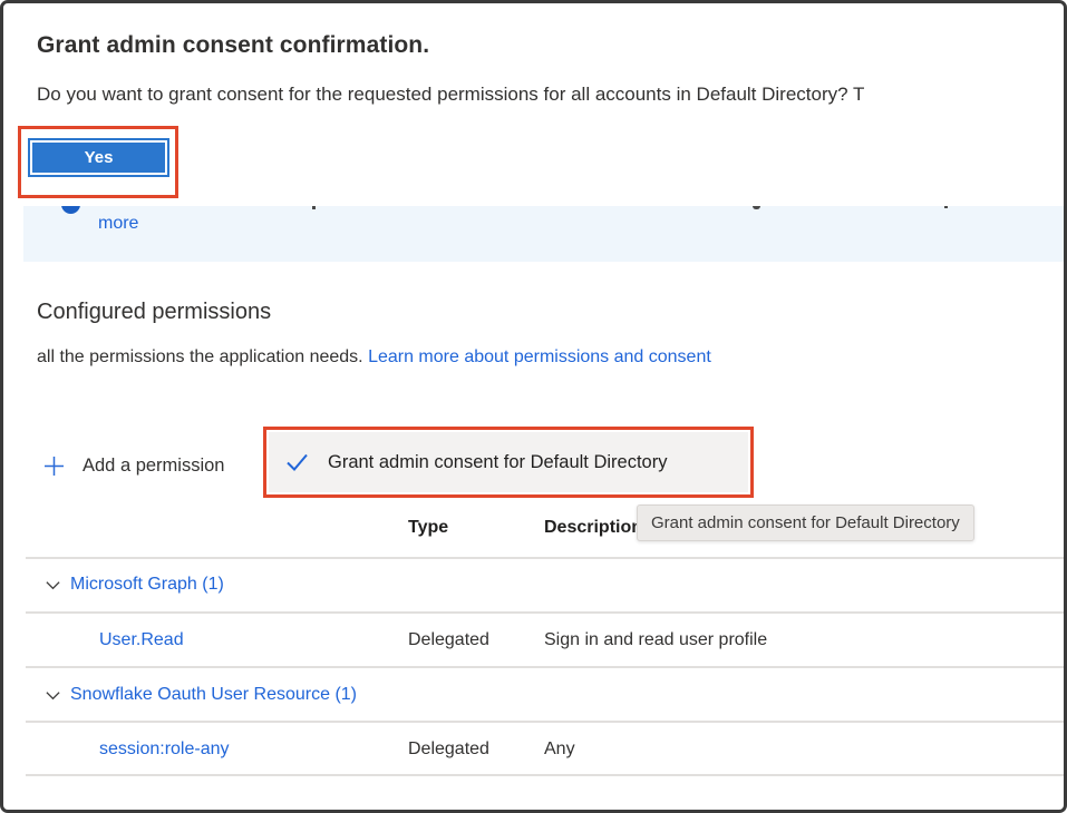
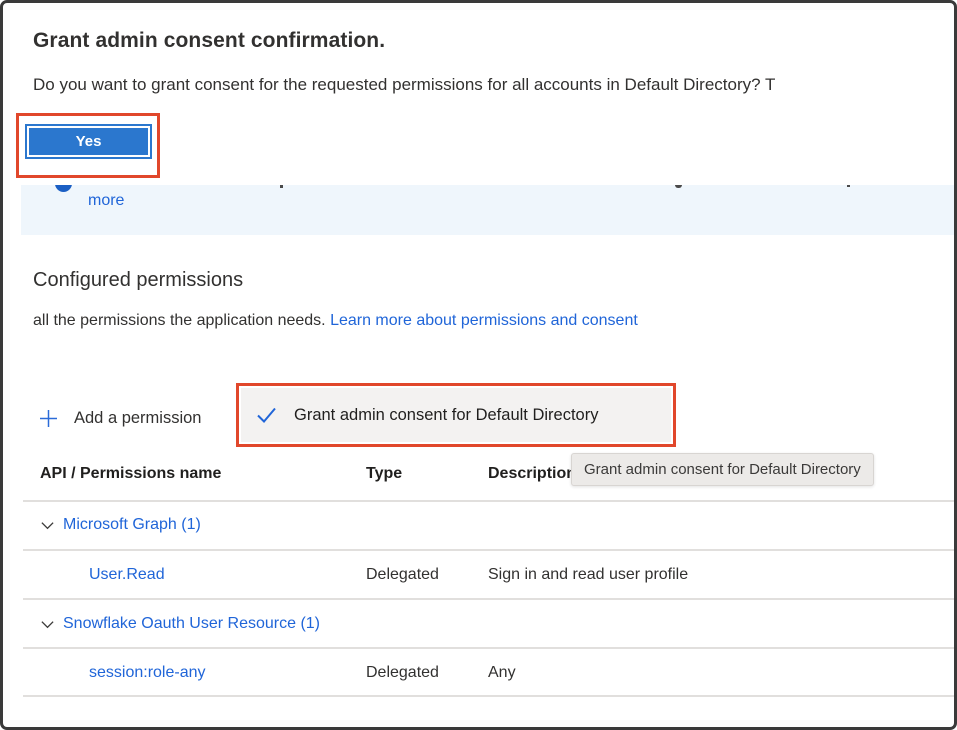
  Grant admin consent confirmation.
  Do you want to grant consent for the requested permissions for all accounts in Default Directory? T
  Yes
  more
  Configured permissions
  all the permissions the application needs. Learn more about permissions and consent
  Add a permission
  Grant admin consent for Default Directory
  Grant admin consent for Default Directory
+ API / Permissions name
  Type
  Descriptio
  Microsoft Graph (1)
  User.Read
  Delegated
  Sign in and read user profile
  Snowflake Oauth User Resource (1)
  session:role-any
  Delegated
  Any
